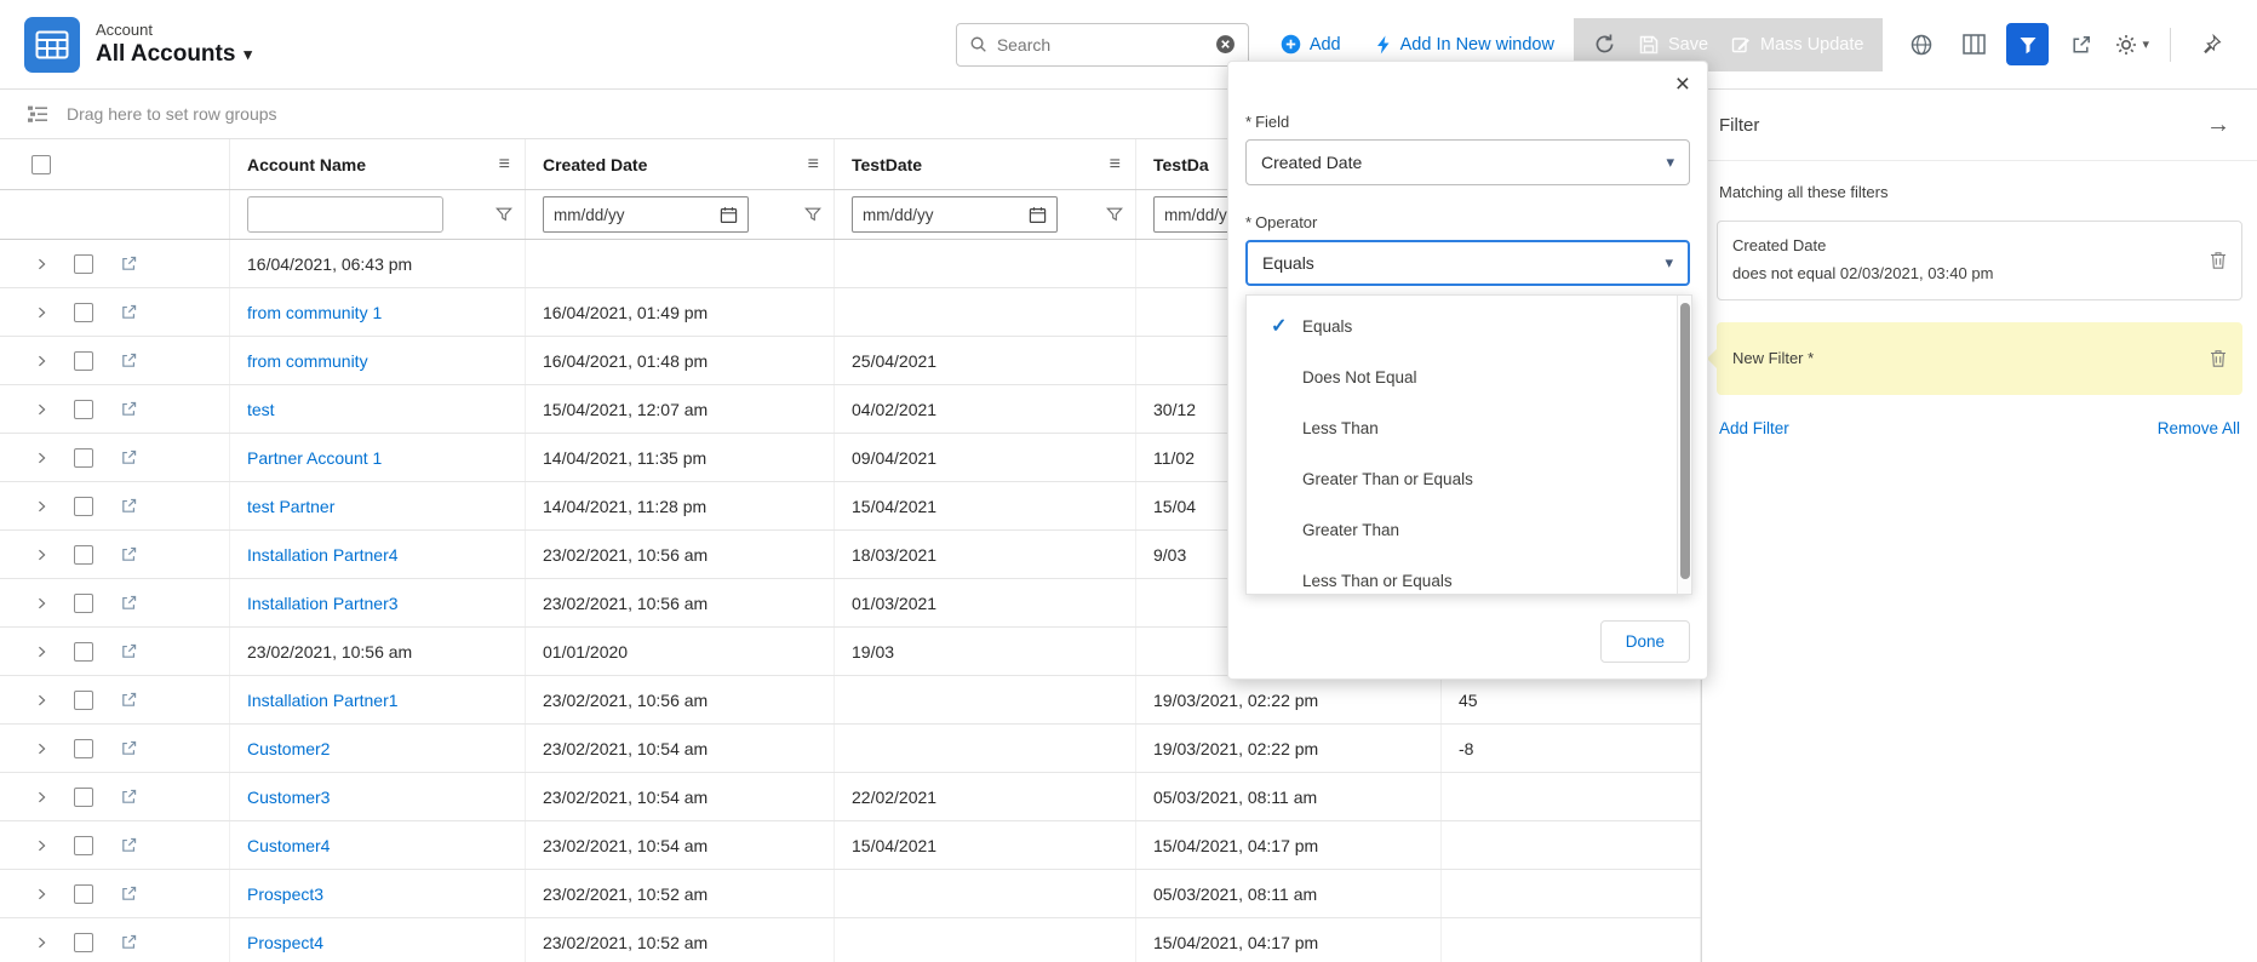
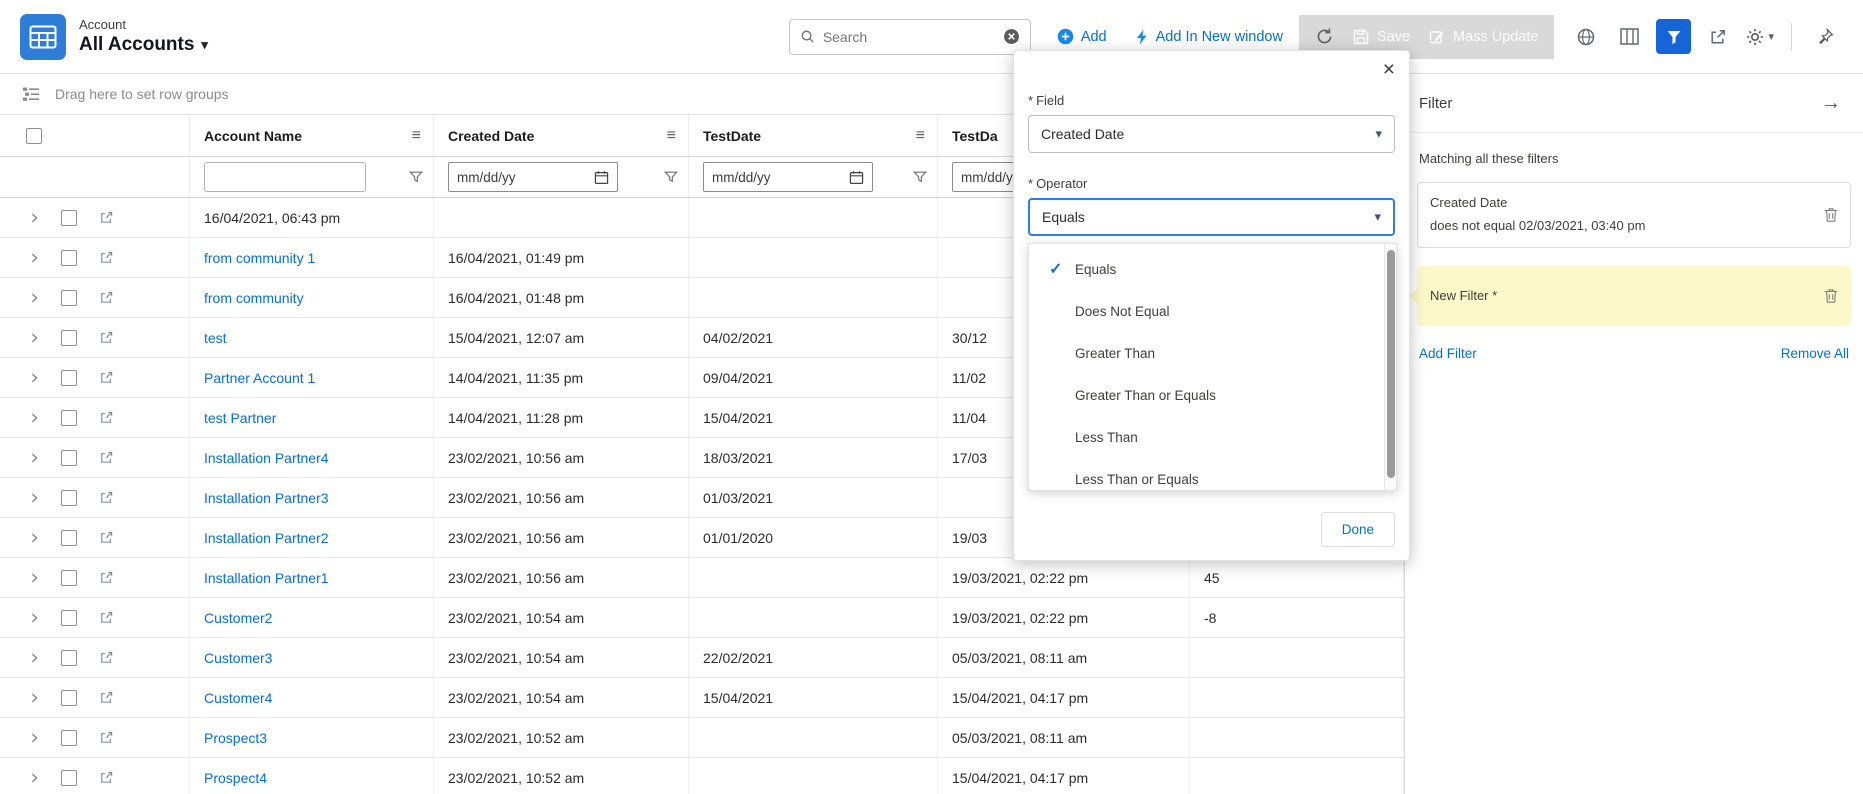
  Account
  All Accounts
  ▾
  Search
  Add
  Add In New window
  Save
  Mass Update
  ▾
  Drag here to set row groups
  Account Name
  ≡
  Created Date
  ≡
  TestDate
  ≡
  TestDa
  mm/dd/yy
  mm/dd/yy
  mm/dd/y
  16/04/2021, 06:43 pm
  from community 1
  16/04/2021, 01:49 pm
  from community
  16/04/2021, 01:48 pm
- 25/04/2021
  test
  15/04/2021, 12:07 am
  04/02/2021
  30/12
  Partner Account 1
  14/04/2021, 11:35 pm
  09/04/2021
  11/02
  test Partner
  14/04/2021, 11:28 pm
  15/04/2021
- 15/04
+ 11/04
  Installation Partner4
  23/02/2021, 10:56 am
  18/03/2021
- 9/03
+ 17/03
  Installation Partner3
  23/02/2021, 10:56 am
  01/03/2021
+ Installation Partner2
  23/02/2021, 10:56 am
  01/01/2020
  19/03
  Installation Partner1
  23/02/2021, 10:56 am
  19/03/2021, 02:22 pm
  45
  Customer2
  23/02/2021, 10:54 am
  19/03/2021, 02:22 pm
  -8
  Customer3
  23/02/2021, 10:54 am
  22/02/2021
  05/03/2021, 08:11 am
  Customer4
  23/02/2021, 10:54 am
  15/04/2021
  15/04/2021, 04:17 pm
  Prospect3
  23/02/2021, 10:52 am
  05/03/2021, 08:11 am
  Prospect4
  23/02/2021, 10:52 am
  15/04/2021, 04:17 pm
  Filter
  →
  Matching all these filters
  Created Date
  does not equal 02/03/2021, 03:40 pm
  New Filter *
  Add Filter
  Remove All
  ×
  * Field
  Created Date
  ▾
  * Operator
  Equals
  ▾
  ✓
  Equals
  Does Not Equal
- Less Than
+ Greater Than
  Greater Than or Equals
- Greater Than
+ Less Than
  Less Than or Equals
  Done
